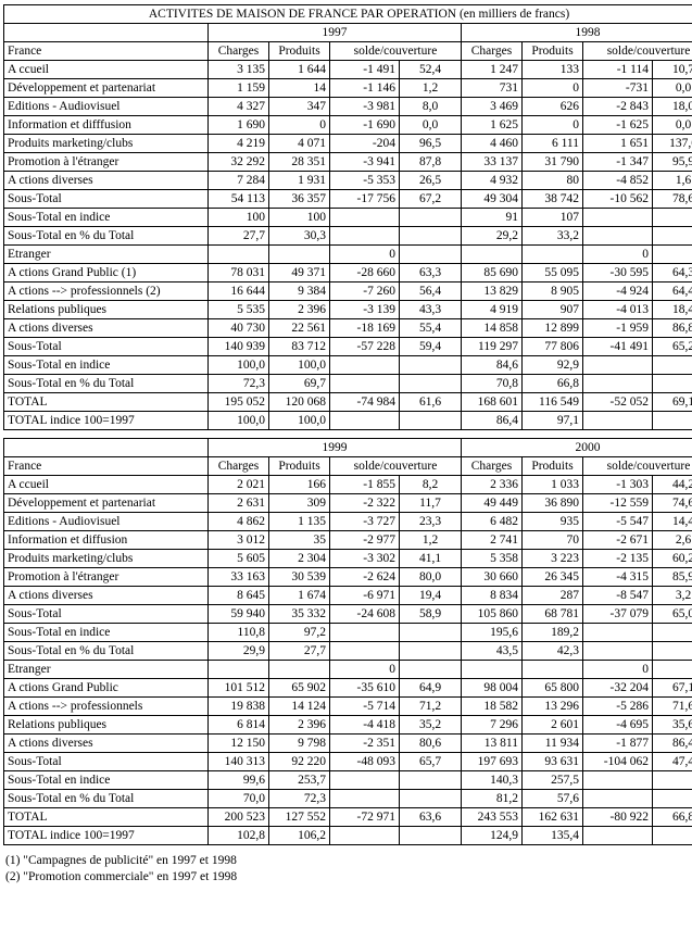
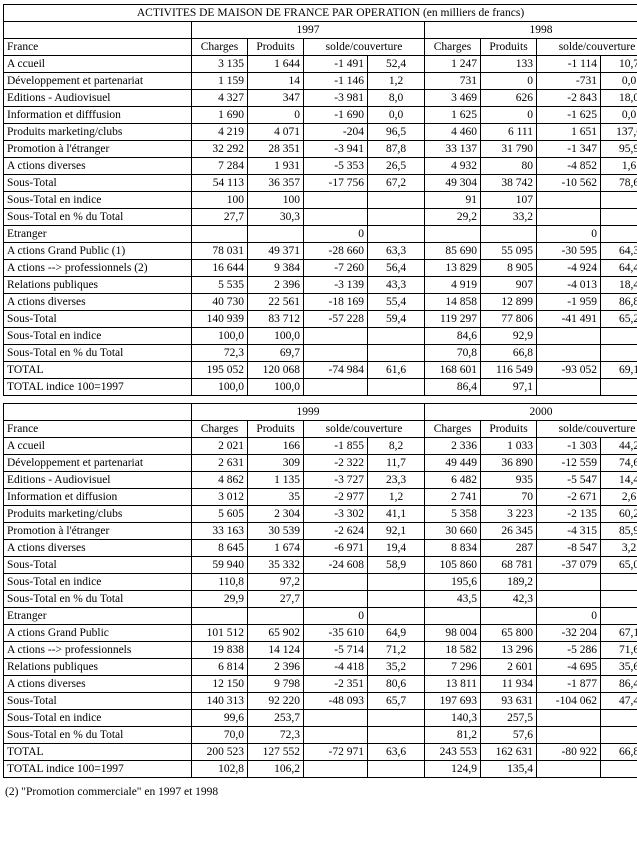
  ACTIVITES DE MAISON DE FRANCE PAR OPERATION (en milliers de francs)
  	1997	1998
  France	Charges	Produits	solde/couverture	Charges	Produits	solde/couverture
  A ccueil	3 135	1 644	-1 491	52,4	1 247	133	-1 114	10,7
  Développement et partenariat	1 159	14	-1 146	1,2	731	0	-731	0,0
  Editions - Audiovisuel	4 327	347	-3 981	8,0	3 469	626	-2 843	18,0
  Information et difffusion	1 690	0	-1 690	0,0	1 625	0	-1 625	0,0
  Produits marketing/clubs	4 219	4 071	-204	96,5	4 460	6 111	1 651	137,
  Promotion à l'étranger	32 292	28 351	-3 941	87,8	33 137	31 790	-1 347	95,9
  A ctions diverses	7 284	1 931	-5 353	26,5	4 932	80	-4 852	1,6
  Sous-Total	54 113	36 357	-17 756	67,2	49 304	38 742	-10 562	78,6
  Sous-Total en indice	100	100			91	107
  Sous-Total en % du Total	27,7	30,3			29,2	33,2
  Etranger			0				0
  A ctions Grand Public (1)	78 031	49 371	-28 660	63,3	85 690	55 095	-30 595	64,3
  A ctions --> professionnels (2)	16 644	9 384	-7 260	56,4	13 829	8 905	-4 924	64,4
  Relations publiques	5 535	2 396	-3 139	43,3	4 919	907	-4 013	18,4
  A ctions diverses	40 730	22 561	-18 169	55,4	14 858	12 899	-1 959	86,8
  Sous-Total	140 939	83 712	-57 228	59,4	119 297	77 806	-41 491	65,2
  Sous-Total en indice	100,0	100,0			84,6	92,9
  Sous-Total en % du Total	72,3	69,7			70,8	66,8
- TOTAL	195 052	120 068	-74 984	61,6	168 601	116 549	-52 052	69,1
+ TOTAL	195 052	120 068	-74 984	61,6	168 601	116 549	-93 052	69,1
  TOTAL indice 100=1997	100,0	100,0			86,4	97,1
  	1999	2000
  France	Charges	Produits	solde/couverture	Charges	Produits	solde/couverture
  A ccueil	2 021	166	-1 855	8,2	2 336	1 033	-1 303	44,2
  Développement et partenariat	2 631	309	-2 322	11,7	49 449	36 890	-12 559	74,6
  Editions - Audiovisuel	4 862	1 135	-3 727	23,3	6 482	935	-5 547	14,4
  Information et diffusion	3 012	35	-2 977	1,2	2 741	70	-2 671	2,6
  Produits marketing/clubs	5 605	2 304	-3 302	41,1	5 358	3 223	-2 135	60,2
- Promotion à l'étranger	33 163	30 539	-2 624	80,0	30 660	26 345	-4 315	85,9
+ Promotion à l'étranger	33 163	30 539	-2 624	92,1	30 660	26 345	-4 315	85,9
  A ctions diverses	8 645	1 674	-6 971	19,4	8 834	287	-8 547	3,2
  Sous-Total	59 940	35 332	-24 608	58,9	105 860	68 781	-37 079	65,0
  Sous-Total en indice	110,8	97,2			195,6	189,2
  Sous-Total en % du Total	29,9	27,7			43,5	42,3
  Etranger			0				0
  A ctions Grand Public	101 512	65 902	-35 610	64,9	98 004	65 800	-32 204	67,1
  A ctions --> professionnels	19 838	14 124	-5 714	71,2	18 582	13 296	-5 286	71,6
  Relations publiques	6 814	2 396	-4 418	35,2	7 296	2 601	-4 695	35,6
  A ctions diverses	12 150	9 798	-2 351	80,6	13 811	11 934	-1 877	86,4
  Sous-Total	140 313	92 220	-48 093	65,7	197 693	93 631	-104 062	47,4
  Sous-Total en indice	99,6	253,7			140,3	257,5
  Sous-Total en % du Total	70,0	72,3			81,2	57,6
  TOTAL	200 523	127 552	-72 971	63,6	243 553	162 631	-80 922	66,8
  TOTAL indice 100=1997	102,8	106,2			124,9	135,4
- (1) "Campagnes de publicité" en 1997 et 1998
  (2) "Promotion commerciale" en 1997 et 1998
